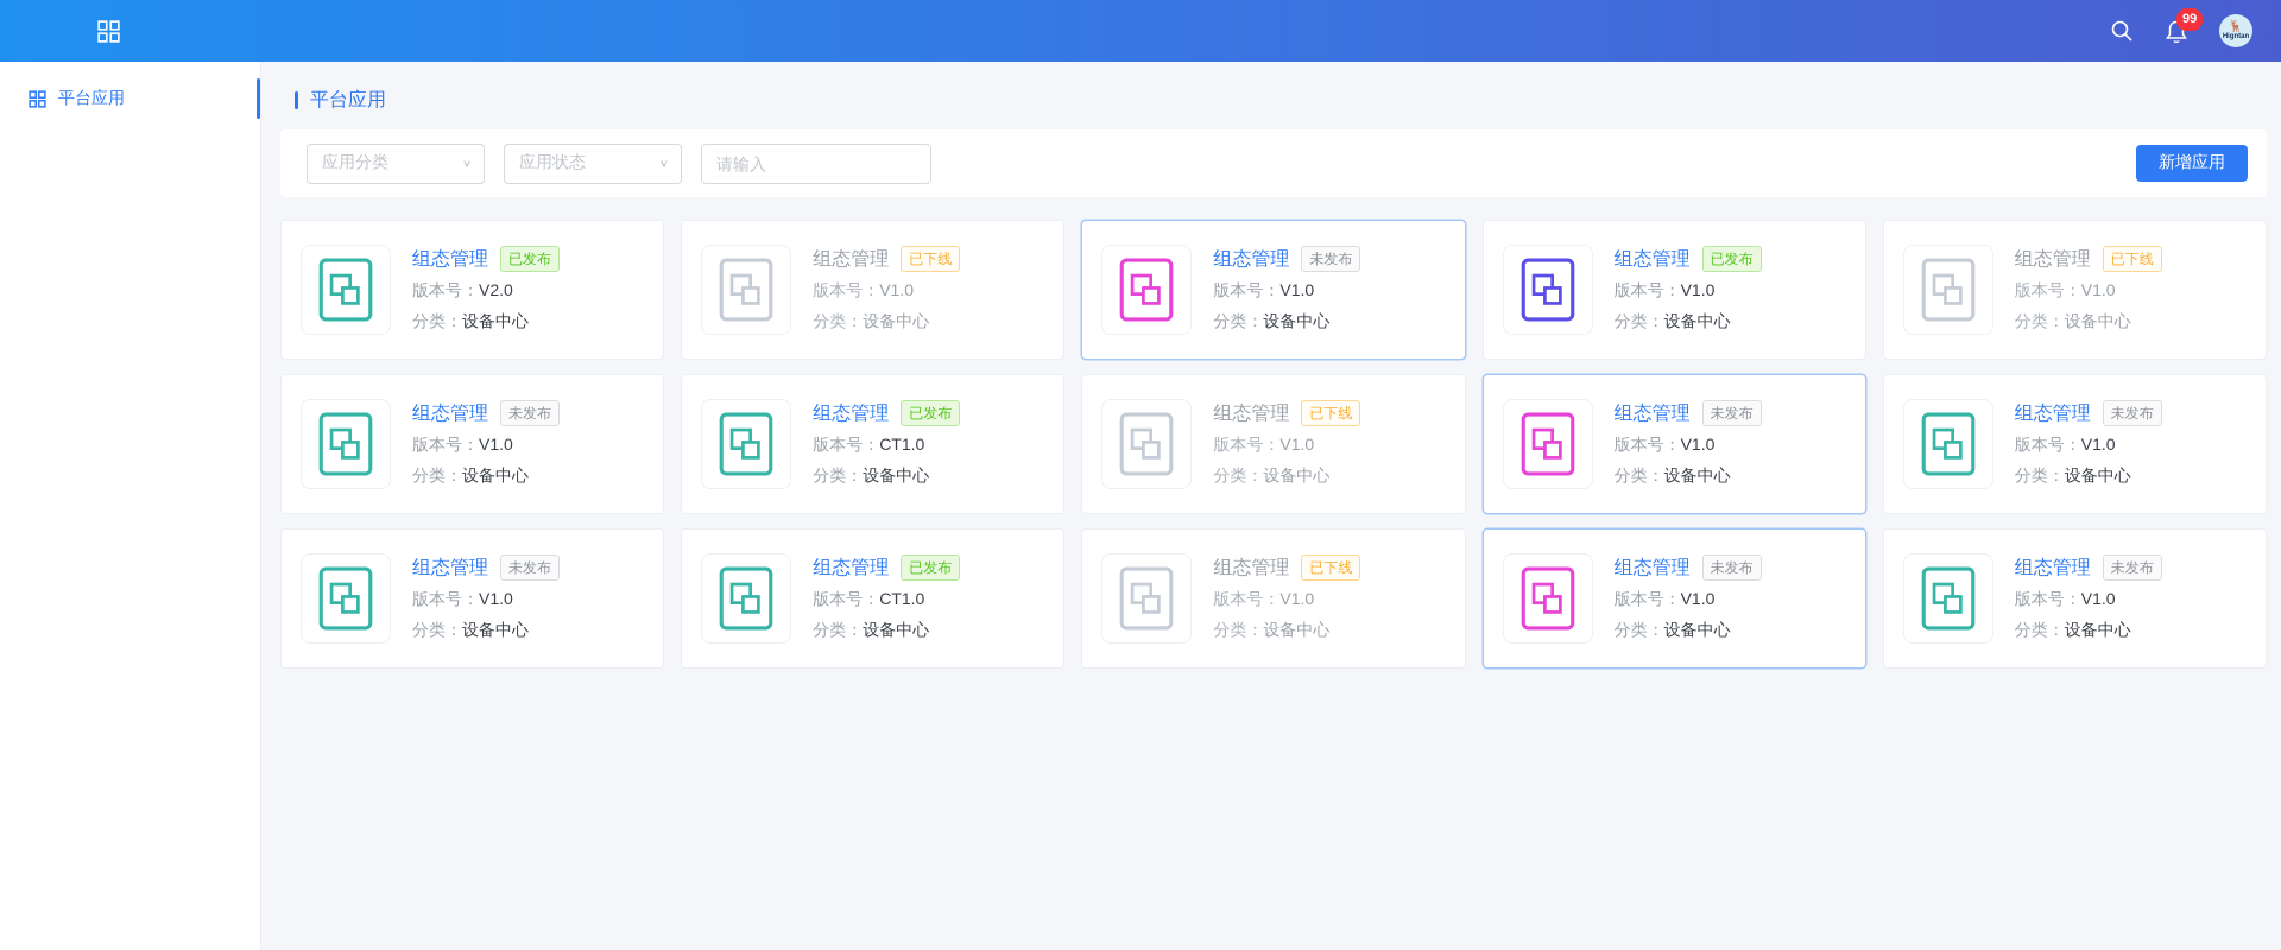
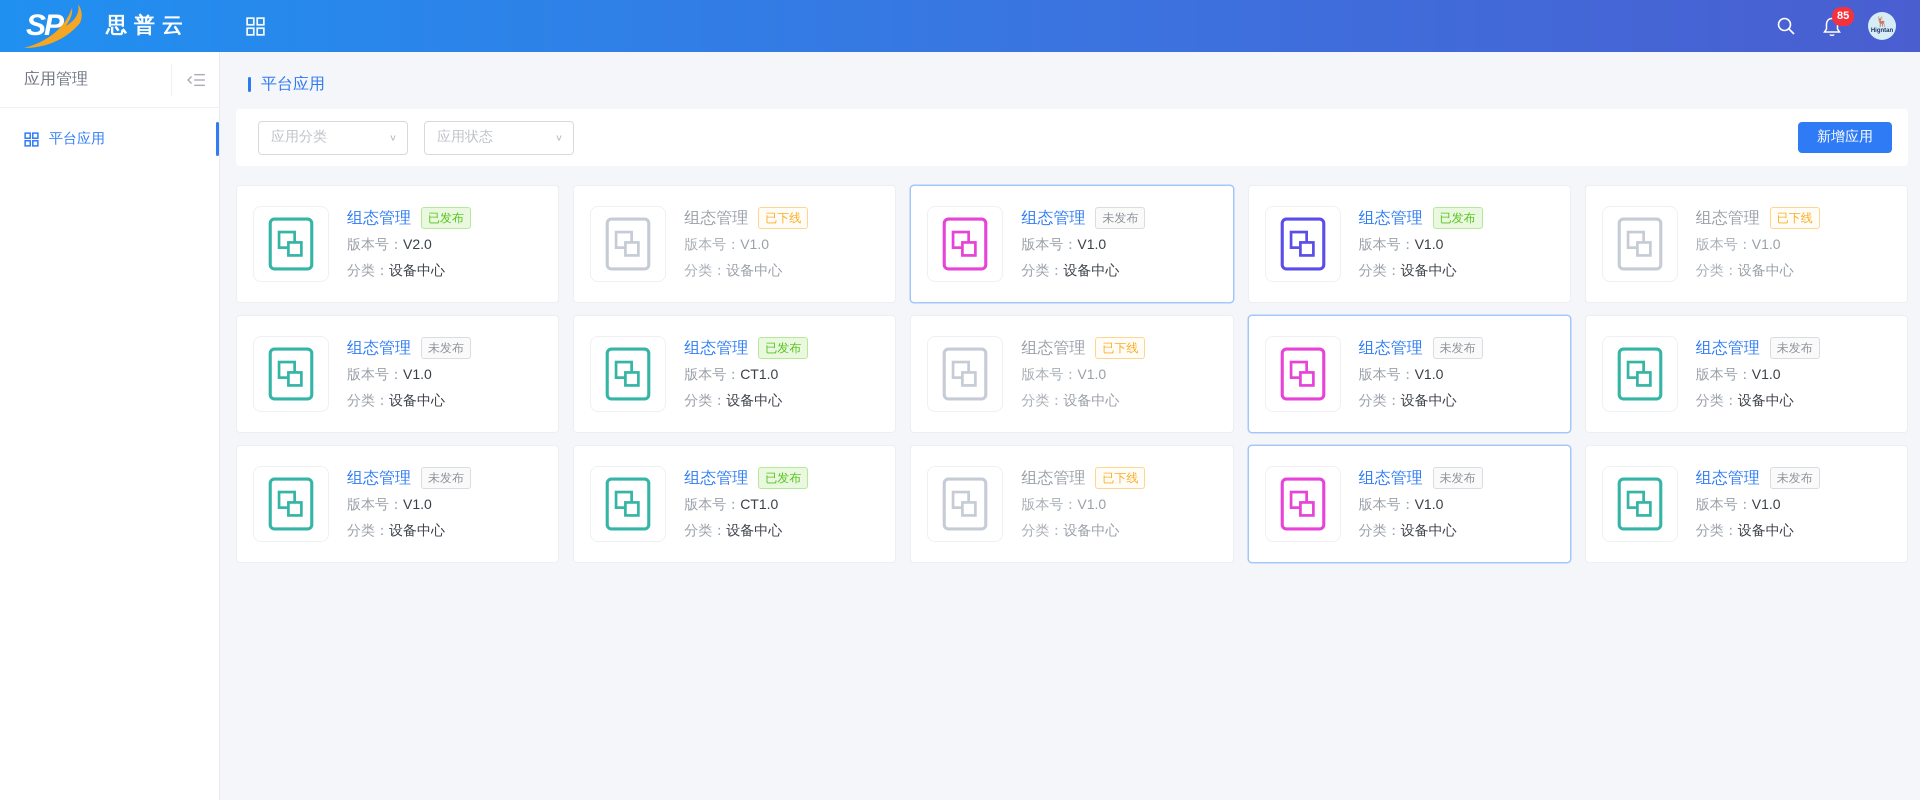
+ SP
+ 思普云
- 99
+ 85
  🦌
+ 应用管理
  平台应用
  平台应用
  应用分类
  ∨
  应用状态
  ∨
- 请输入
  新增应用
  组态管理
  已发布
  版本号：V2.0
  分类：设备中心
  组态管理
  已下线
  版本号：V1.0
  分类：设备中心
  组态管理
  未发布
  版本号：V1.0
  分类：设备中心
  组态管理
  已发布
  版本号：V1.0
  分类：设备中心
  组态管理
  已下线
  版本号：V1.0
  分类：设备中心
  组态管理
  未发布
  版本号：V1.0
  分类：设备中心
  组态管理
  已发布
  版本号：CT1.0
  分类：设备中心
  组态管理
  已下线
  版本号：V1.0
  分类：设备中心
  组态管理
  未发布
  版本号：V1.0
  分类：设备中心
  组态管理
  未发布
  版本号：V1.0
  分类：设备中心
  组态管理
  未发布
  版本号：V1.0
  分类：设备中心
  组态管理
  已发布
  版本号：CT1.0
  分类：设备中心
  组态管理
  已下线
  版本号：V1.0
  分类：设备中心
  组态管理
  未发布
  版本号：V1.0
  分类：设备中心
  组态管理
  未发布
  版本号：V1.0
  分类：设备中心
